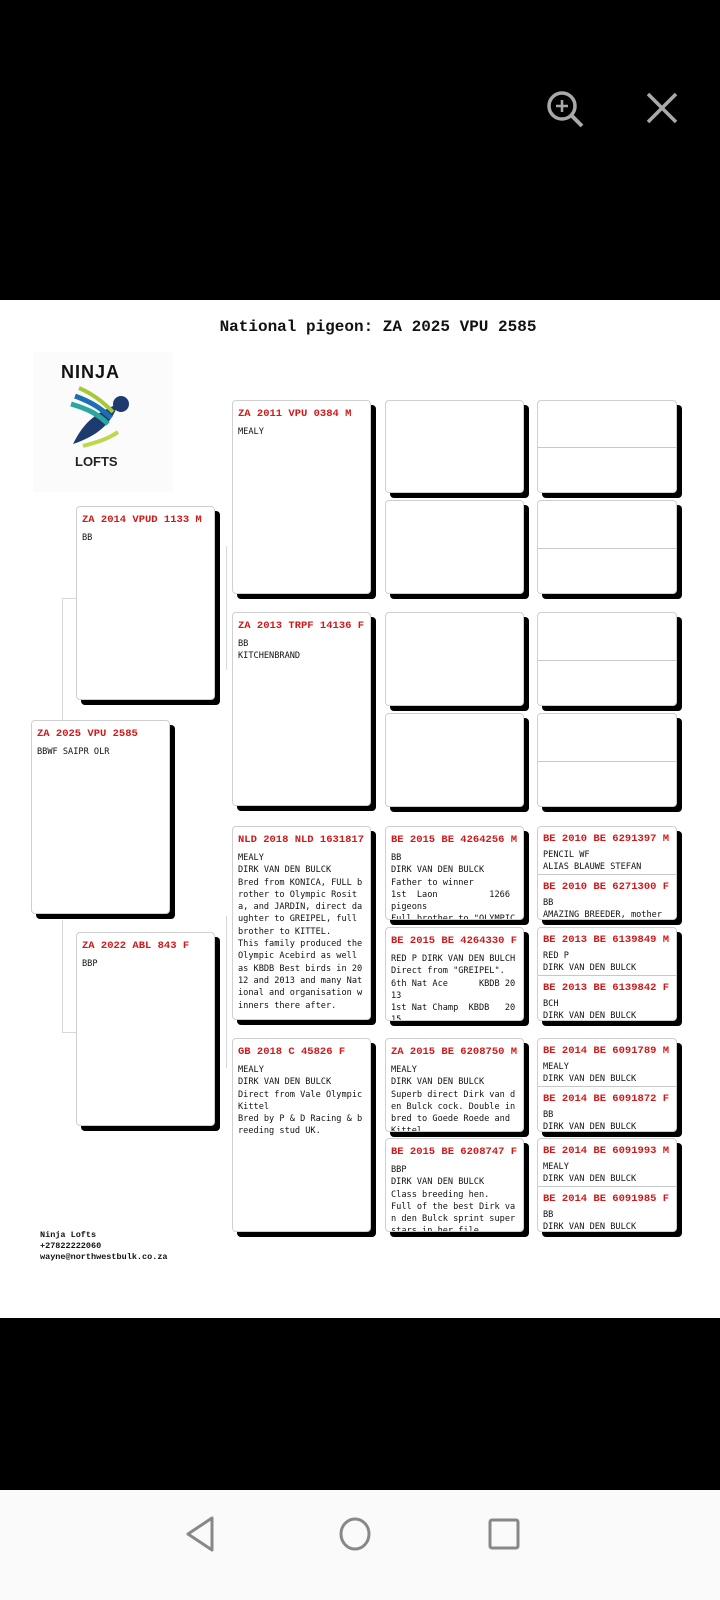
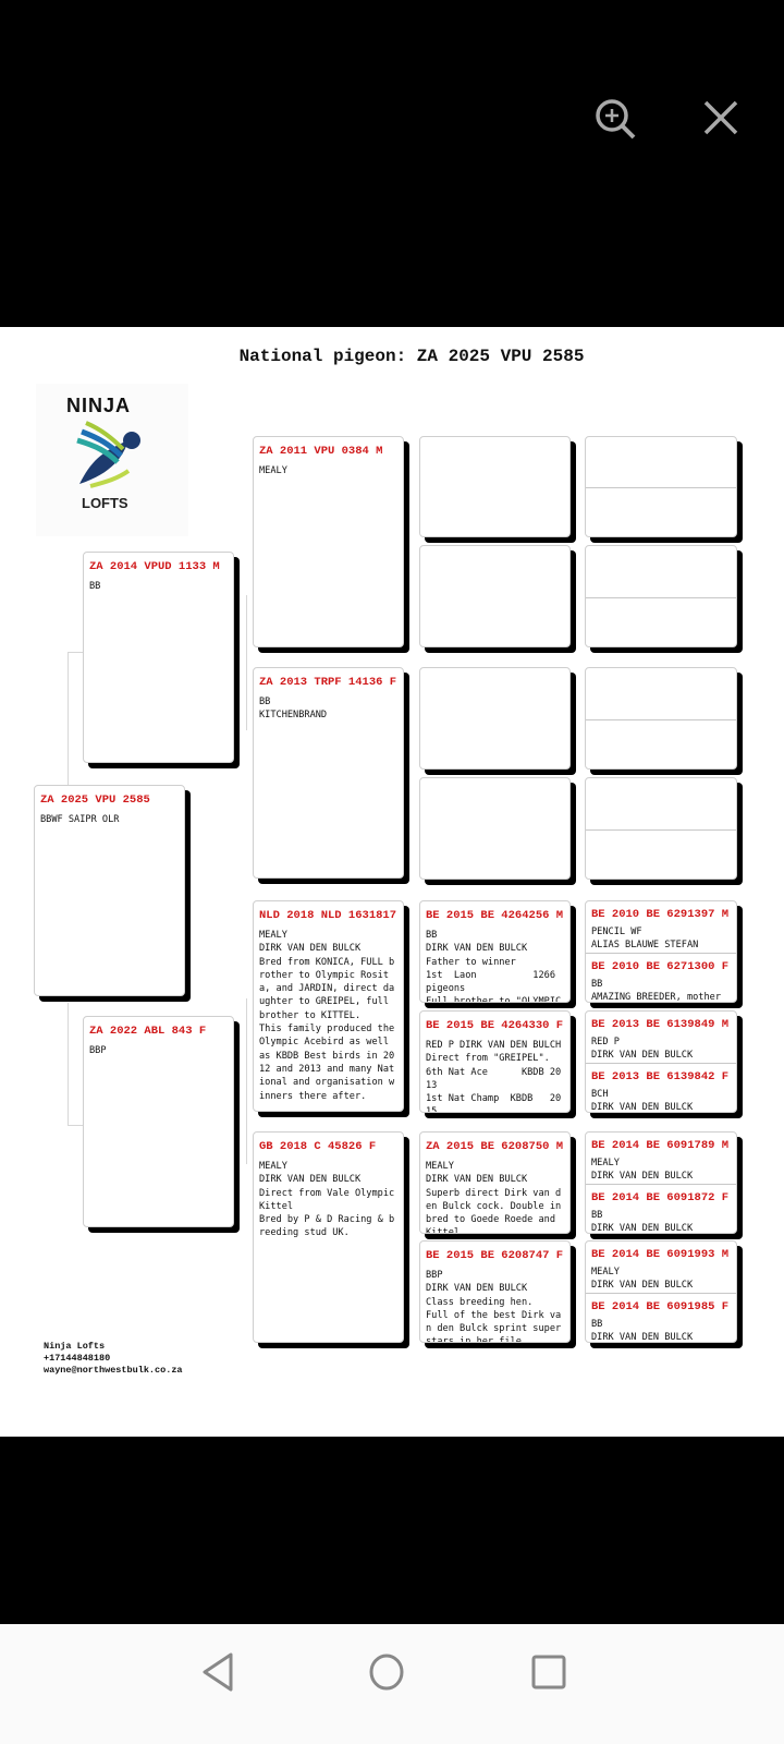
  National pigeon: ZA 2025 VPU 2585
  NINJA
  LOFTS
  ZA 2025 VPU 2585
  BBWF SAIPR OLR
  ZA 2014 VPUD 1133 M
  BB
  ZA 2022 ABL 843 F
  BBP
  ZA 2011 VPU 0384 M
  MEALY
  ZA 2013 TRPF 14136 F
  BB
  KITCHENBRAND
  NLD 2018 NLD 1631817
  MEALY
  DIRK VAN DEN BULCK
  Bred from KONICA, FULL brother to Olympic Rosita, and JARDIN, direct daughter to GREIPEL, full brother to KITTEL.
  This family produced the Olympic Acebird as well as KBDB Best birds in 2012 and 2013 and many National and organisation winners there after.
  GB 2018 C 45826 F
  MEALY
  DIRK VAN DEN BULCK
  Direct from Vale Olympic Kittel
  Bred by P & D Racing & breeding stud UK.
  BE 2015 BE 4264256 M
  BB
  DIRK VAN DEN BULCK
  Father to winner
  1st Laon 1266 pigeons
  BE 2015 BE 4264330 F
  RED P DIRK VAN DEN BULCH
  Direct from "GREIPEL".
  6th Nat Ace KBDB 2013
  1st Nat Champ KBDB 20
  ZA 2015 BE 6208750 M
  MEALY
  DIRK VAN DEN BULCK
  Superb direct Dirk van den Bulck cock. Double inbred to Goede Roede and
  BE 2015 BE 6208747 F
  BBP
  DIRK VAN DEN BULCK
  Class breeding hen.
  Full of the best Dirk van den Bulck sprint super
  BE 2010 BE 6291397 M
  PENCIL WF
  ALIAS BLAUWE STEFAN
  BE 2010 BE 6271300 F
  BB
  AMAZING BREEDER, mother
  BE 2013 BE 6139849 M
  RED P
  DIRK VAN DEN BULCK
  BE 2013 BE 6139842 F
  BCH
  DIRK VAN DEN BULCK
  BE 2014 BE 6091789 M
  MEALY
  DIRK VAN DEN BULCK
  BE 2014 BE 6091872 F
  BB
  DIRK VAN DEN BULCK
  BE 2014 BE 6091993 M
  MEALY
  DIRK VAN DEN BULCK
  BE 2014 BE 6091985 F
  BB
  DIRK VAN DEN BULCK
  Ninja Lofts
- +27822222060
+ +17144848180
  wayne@northwestbulk.co.za
